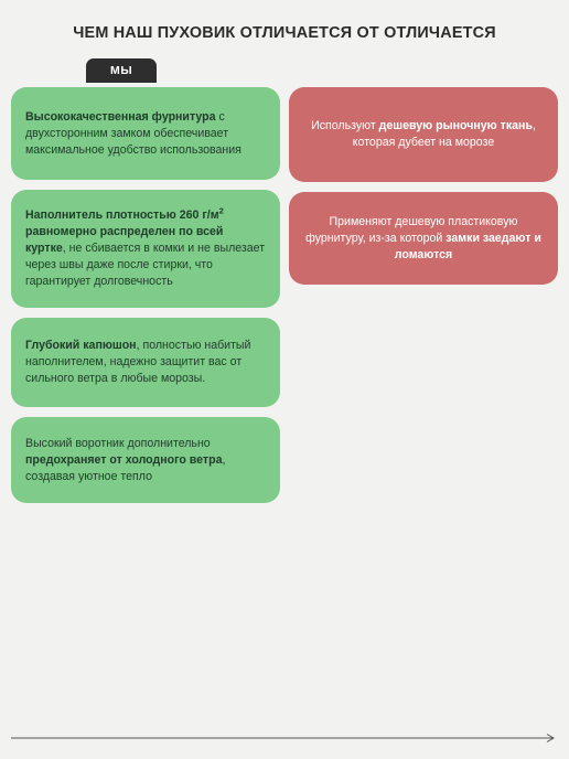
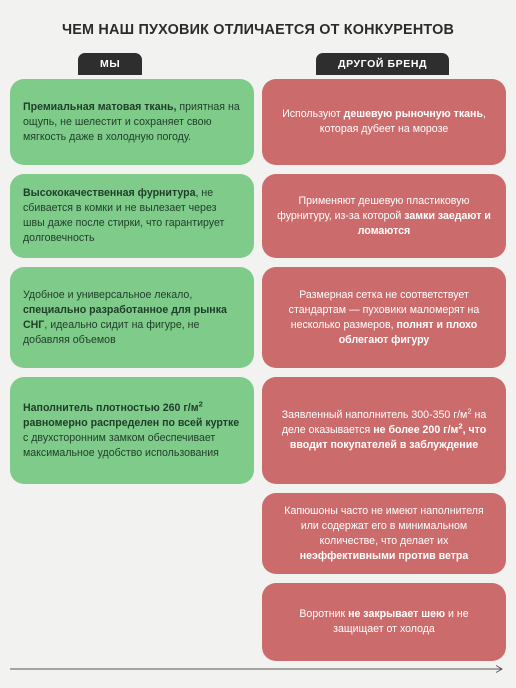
- ЧЕМ НАШ ПУХОВИК ОТЛИЧАЕТСЯ ОТ ОТЛИЧАЕТСЯ
+ ЧЕМ НАШ ПУХОВИК ОТЛИЧАЕТСЯ ОТ КОНКУРЕНТОВ
  МЫ
+ ДРУГОЙ БРЕНД
+ Премиальная матовая ткань, приятная на ощупь, не шелестит и сохраняет свою мягкость даже в холодную погоду.
- Высококачественная фурнитура с двухсторонним замком обеспечивает максимальное удобство использования
+ Высококачественная фурнитура, не сбивается в комки и не вылезает через швы даже после стирки, что гарантирует долговечность
+ Удобное и универсальное лекало, специально разработанное для рынка СНГ, идеально сидит на фигуре, не добавляя объемов
- Наполнитель плотностью 260 г/м2 равномерно распределен по всей куртке, не сбивается в комки и не вылезает через швы даже после стирки, что гарантирует долговечность
+ Наполнитель плотностью 260 г/м2 равномерно распределен по всей куртке с двухсторонним замком обеспечивает максимальное удобство использования
- Глубокий капюшон, полностью набитый наполнителем, надежно защитит вас от сильного ветра в любые морозы.
- Высокий воротник дополнительно предохраняет от холодного ветра, создавая уютное тепло
  Используют дешевую рыночную ткань, которая дубеет на морозе
  Применяют дешевую пластиковую фурнитуру, из-за которой замки заедают и ломаются
+ Размерная сетка не соответствует стандартам — пуховики маломерят на несколько размеров, полнят и плохо облегают фигуру
+ Заявленный наполнитель 300-350 г/м2 на деле оказывается не более 200 г/м2, что вводит покупателей в заблуждение
+ Капюшоны часто не имеют наполнителя или содержат его в минимальном количестве, что делает их неэффективными против ветра
+ Воротник не закрывает шею и не защищает от холода
